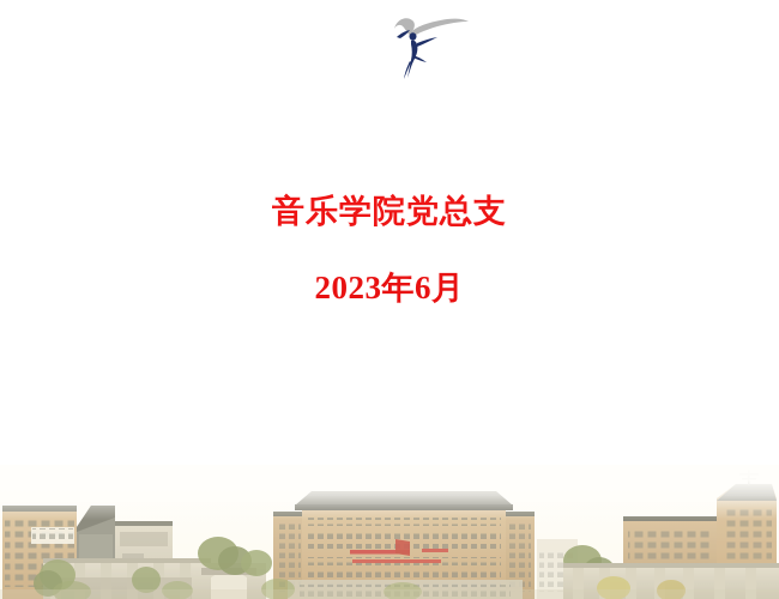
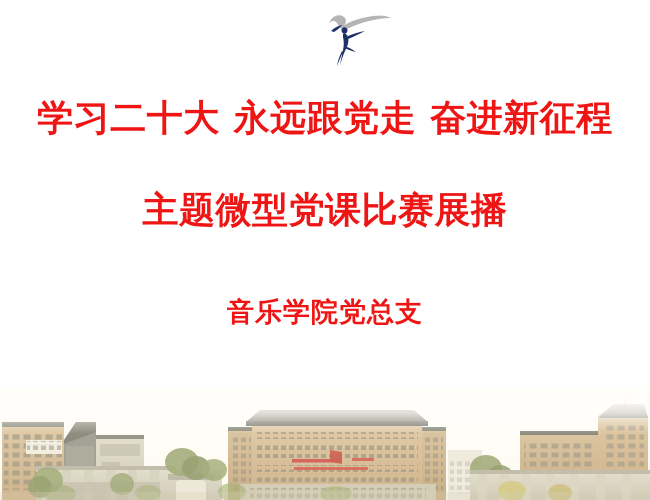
+ 学习二十大 永远跟党走 奋进新征程
+ 主题微型党课比赛展播
  音乐学院党总支
- 2023年6月
